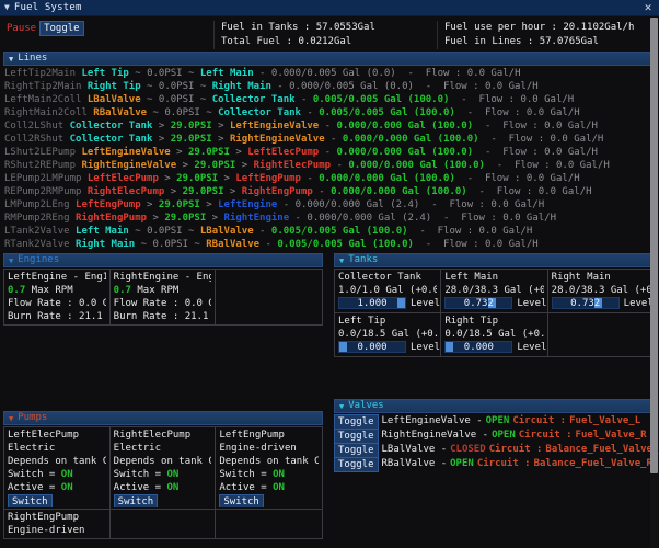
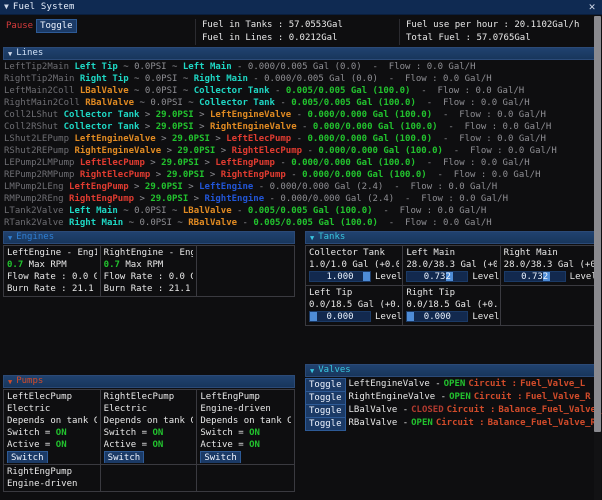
  ▼
  Fuel System
  ✕
  Pause Toggle
  Fuel in Tanks : 57.0553Gal
- Total Fuel : 0.0212Gal
+ Fuel in Lines : 0.0212Gal
  Fuel use per hour : 20.1102Gal/h
- Fuel in Lines : 57.0765Gal
+ Total Fuel : 57.0765Gal
  ▼
  Lines
  LeftTip2Main Left Tip ~ 0.0PSI ~ Left Main - 0.000/0.005 Gal (0.0) - Flow : 0.0 Gal/H
  RightTip2Main Right Tip ~ 0.0PSI ~ Right Main - 0.000/0.005 Gal (0.0) - Flow : 0.0 Gal/H
  LeftMain2Coll LBalValve ~ 0.0PSI ~ Collector Tank - 0.005/0.005 Gal (100.0) - Flow : 0.0 Gal/H
  RightMain2Coll RBalValve ~ 0.0PSI ~ Collector Tank - 0.005/0.005 Gal (100.0) - Flow : 0.0 Gal/H
  Coll2LShut Collector Tank > 29.0PSI > LeftEngineValve - 0.000/0.000 Gal (100.0) - Flow : 0.0 Gal/H
  Coll2RShut Collector Tank > 29.0PSI > RightEngineValve - 0.000/0.000 Gal (100.0) - Flow : 0.0 Gal/H
  LShut2LEPump LeftEngineValve > 29.0PSI > LeftElecPump - 0.000/0.000 Gal (100.0) - Flow : 0.0 Gal/H
  RShut2REPump RightEngineValve > 29.0PSI > RightElecPump - 0.000/0.000 Gal (100.0) - Flow : 0.0 Gal/H
  LEPump2LMPump LeftElecPump > 29.0PSI > LeftEngPump - 0.000/0.000 Gal (100.0) - Flow : 0.0 Gal/H
  REPump2RMPump RightElecPump > 29.0PSI > RightEngPump - 0.000/0.000 Gal (100.0) - Flow : 0.0 Gal/H
  LMPump2LEng LeftEngPump > 29.0PSI > LeftEngine - 0.000/0.000 Gal (2.4) - Flow : 0.0 Gal/H
  RMPump2REng RightEngPump > 29.0PSI > RightEngine - 0.000/0.000 Gal (2.4) - Flow : 0.0 Gal/H
  LTank2Valve Left Main ~ 0.0PSI ~ LBalValve - 0.005/0.005 Gal (100.0) - Flow : 0.0 Gal/H
  RTank2Valve Right Main ~ 0.0PSI ~ RBalValve - 0.005/0.005 Gal (100.0) - Flow : 0.0 Gal/H
  ▼
  Engines
  LeftEngine - Eng1
  0.7 Max RPM
  Flow Rate : 0.0 G
  Burn Rate : 21.1
  RightEngine - Eng
  0.7 Max RPM
  Flow Rate : 0.0 G
  Burn Rate : 21.1
  ▼
  Pumps
  LeftElecPump
  Electric
  Depends on tank C
  Switch = ON
  Active = ON
  Switch
  RightElecPump
  Electric
  Depends on tank C
  Switch = ON
  Active = ON
  Switch
  LeftEngPump
  Engine-driven
  Depends on tank C
  Switch = ON
  Active = ON
  Switch
  RightEngPump
  Engine-driven
  ▼
  Tanks
  Collector Tank
  1.0/1.0 Gal (+0.0
  1.000
  Level
  Left Main
  28.0/38.3 Gal (+0
  0.732
  Level
  Right Main
  28.0/38.3 Gal (+
  0.732
  Leve
  Left Tip
  0.0/18.5 Gal (+0.
  0.000
  Level
  Right Tip
  0.0/18.5 Gal (+0.
  0.000
  Level
  ▼
  Valves
  Toggle
  LeftEngineValve -
  OPEN
  Circuit :
  Fuel_Valve_L
  Toggle
  RightEngineValve -
  OPEN
  Circuit :
  Fuel_Valve_R
  Toggle
  LBalValve -
  CLOSED
  Circuit :
  Balance_Fuel_Valv
  Toggle
  RBalValve -
  OPEN
  Circuit :
  Balance_Fuel_Valve_
